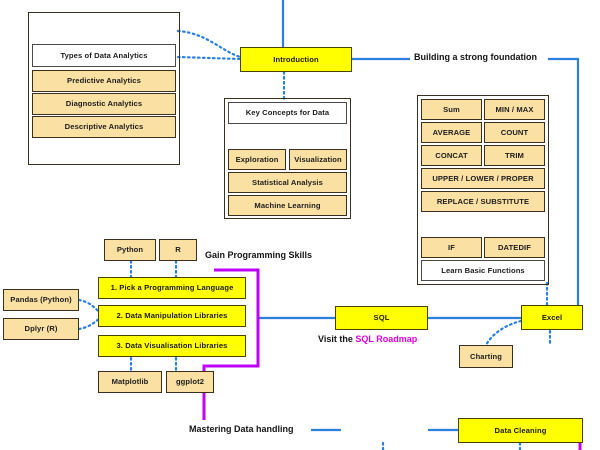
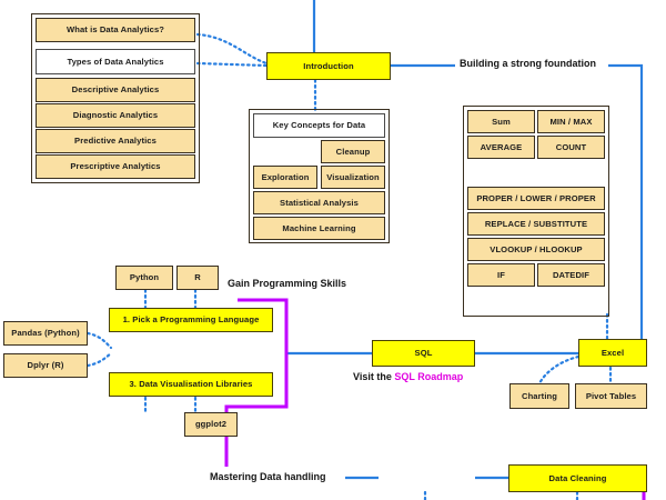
+ What is Data Analytics?
  Types of Data Analytics
- Predictive Analytics
+ Descriptive Analytics
  Diagnostic Analytics
- Descriptive Analytics
+ Predictive Analytics
+ Prescriptive Analytics
  Introduction
  Building a strong foundation
  Key Concepts for Data
+ Cleanup
  Exploration
  Visualization
  Statistical Analysis
  Machine Learning
  Sum
  MIN / MAX
  AVERAGE
  COUNT
- CONCAT
- TRIM
- UPPER / LOWER / PROPER
+ PROPER / LOWER / PROPER
  REPLACE / SUBSTITUTE
+ VLOOKUP / HLOOKUP
  IF
  DATEDIF
- Learn Basic Functions
  Gain Programming Skills
  Python
  R
  1. Pick a Programming Language
- 2. Data Manipulation Libraries
  3. Data Visualisation Libraries
  Pandas (Python)
  Dplyr (R)
- Matplotlib
  ggplot2
  SQL
  Visit the SQL Roadmap
  Excel
  Charting
+ Pivot Tables
  Mastering Data handling
  Data Cleaning
